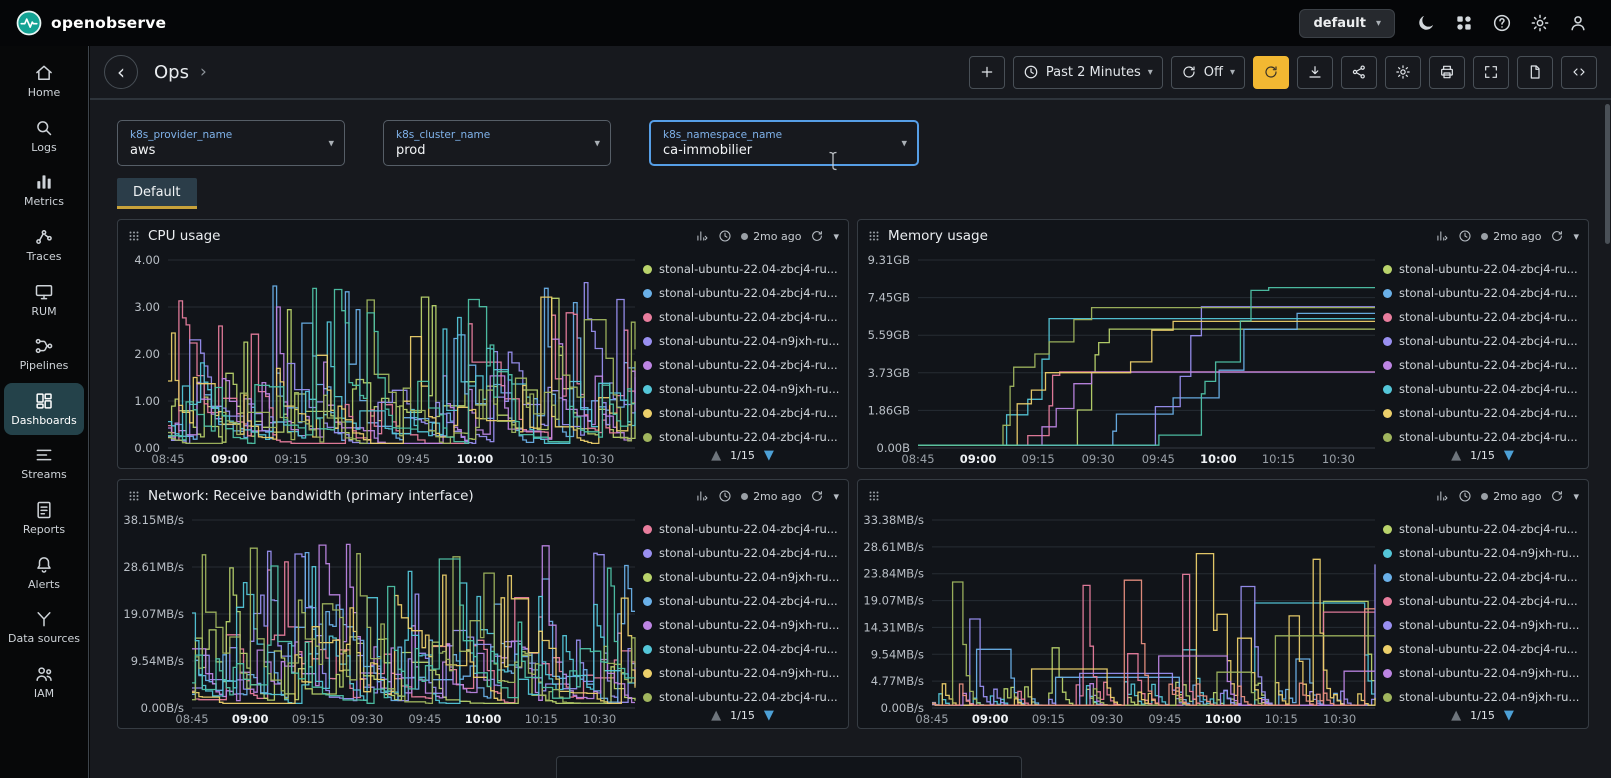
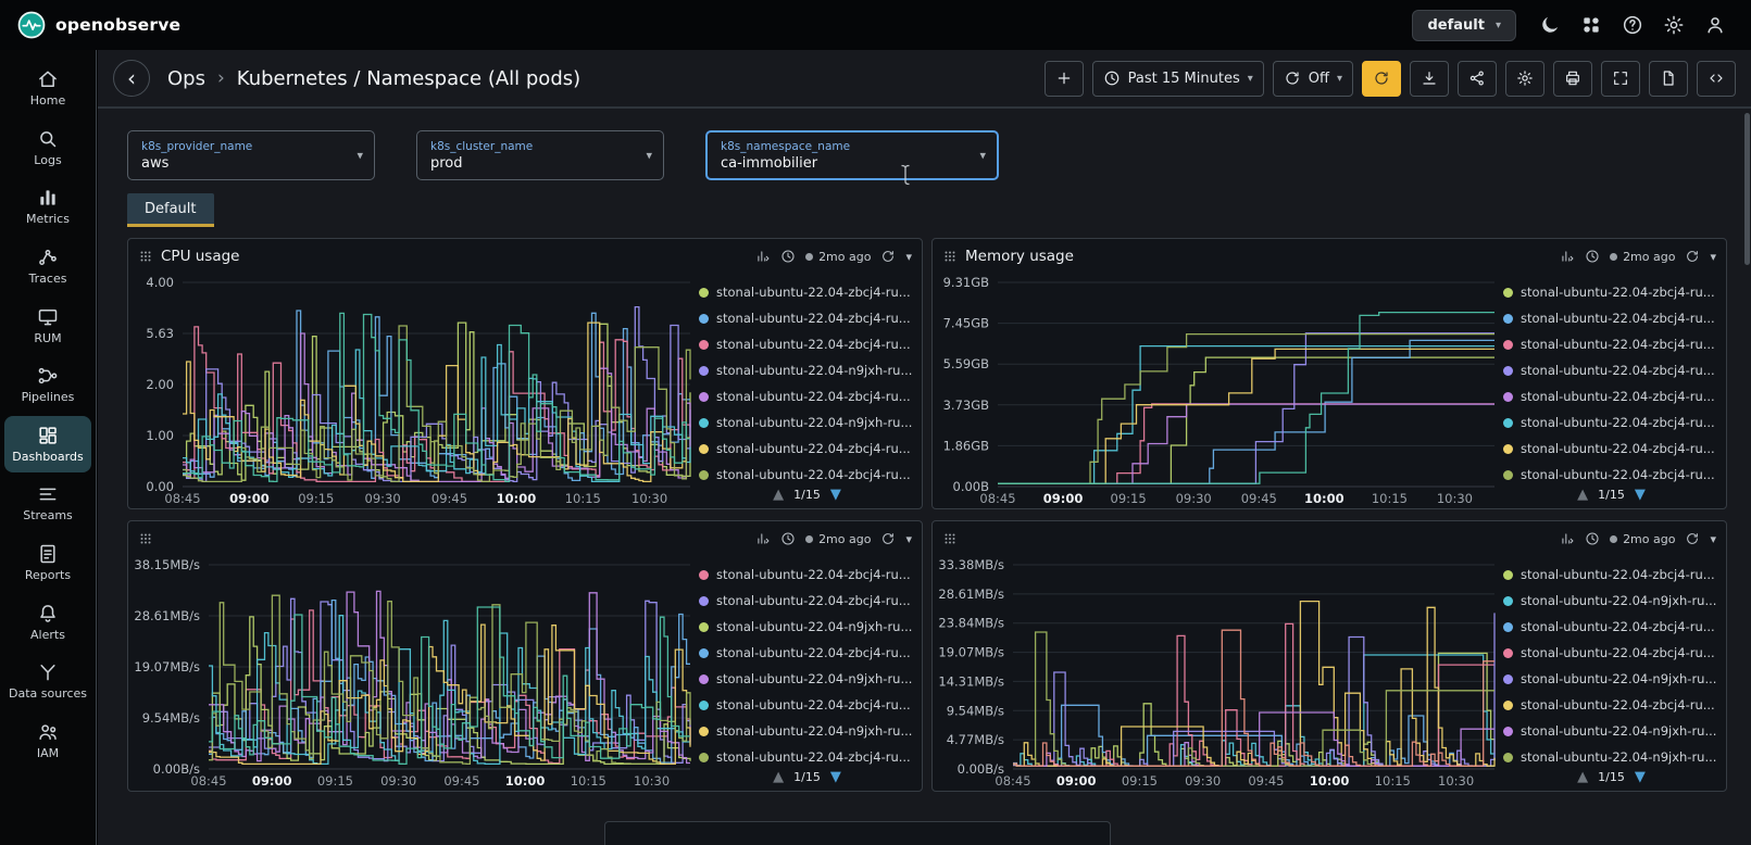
  openobserve
  default
  ▾
  Home
  Logs
  Metrics
  Traces
  RUM
  Pipelines
  Dashboards
  Streams
  Reports
  Alerts
  Data sources
  IAM
  ‹
  Ops
  ›
+ Kubernetes / Namespace (All pods)
- Past 2 Minutes
+ Past 15 Minutes
  ▾
  Off
  ▾
  k8s_provider_name
  aws
  ▾
  k8s_cluster_name
  prod
  ▾
  k8s_namespace_name
  ca-immobilier
  ▾
  Default
  CPU usage
  2mo ago
  ▾
  0.00
  1.00
  2.00
- 3.00
+ 5.63
  4.00
  08:45
  09:00
  09:15
  09:30
  09:45
  10:00
  10:15
  10:30
  stonal-ubuntu-22.04-zbcj4-ru...
  stonal-ubuntu-22.04-zbcj4-ru...
  stonal-ubuntu-22.04-zbcj4-ru...
  stonal-ubuntu-22.04-n9jxh-ru...
  stonal-ubuntu-22.04-zbcj4-ru...
  stonal-ubuntu-22.04-n9jxh-ru...
  stonal-ubuntu-22.04-zbcj4-ru...
  stonal-ubuntu-22.04-zbcj4-ru...
  ▲
  1/15
  ▼
  Memory usage
  2mo ago
  ▾
  0.00B
  1.86GB
  3.73GB
  5.59GB
  7.45GB
  9.31GB
  08:45
  09:00
  09:15
  09:30
  09:45
  10:00
  10:15
  10:30
  stonal-ubuntu-22.04-zbcj4-ru...
  stonal-ubuntu-22.04-zbcj4-ru...
  stonal-ubuntu-22.04-zbcj4-ru...
  stonal-ubuntu-22.04-zbcj4-ru...
  stonal-ubuntu-22.04-zbcj4-ru...
  stonal-ubuntu-22.04-zbcj4-ru...
  stonal-ubuntu-22.04-zbcj4-ru...
  stonal-ubuntu-22.04-zbcj4-ru...
  ▲
  1/15
  ▼
- Network: Receive bandwidth (primary interface)
  2mo ago
  ▾
  0.00B/s
  9.54MB/s
  19.07MB/s
  28.61MB/s
  38.15MB/s
  08:45
  09:00
  09:15
  09:30
  09:45
  10:00
  10:15
  10:30
  stonal-ubuntu-22.04-zbcj4-ru...
  stonal-ubuntu-22.04-zbcj4-ru...
  stonal-ubuntu-22.04-n9jxh-ru...
  stonal-ubuntu-22.04-zbcj4-ru...
  stonal-ubuntu-22.04-n9jxh-ru...
  stonal-ubuntu-22.04-zbcj4-ru...
  stonal-ubuntu-22.04-n9jxh-ru...
  stonal-ubuntu-22.04-zbcj4-ru...
  ▲
  1/15
  ▼
  2mo ago
  ▾
  0.00B/s
  4.77MB/s
  9.54MB/s
  14.31MB/s
  19.07MB/s
  23.84MB/s
  28.61MB/s
  33.38MB/s
  08:45
  09:00
  09:15
  09:30
  09:45
  10:00
  10:15
  10:30
  stonal-ubuntu-22.04-zbcj4-ru...
  stonal-ubuntu-22.04-n9jxh-ru...
  stonal-ubuntu-22.04-zbcj4-ru...
  stonal-ubuntu-22.04-zbcj4-ru...
  stonal-ubuntu-22.04-n9jxh-ru...
  stonal-ubuntu-22.04-zbcj4-ru...
  stonal-ubuntu-22.04-n9jxh-ru...
  stonal-ubuntu-22.04-n9jxh-ru...
  ▲
  1/15
  ▼
